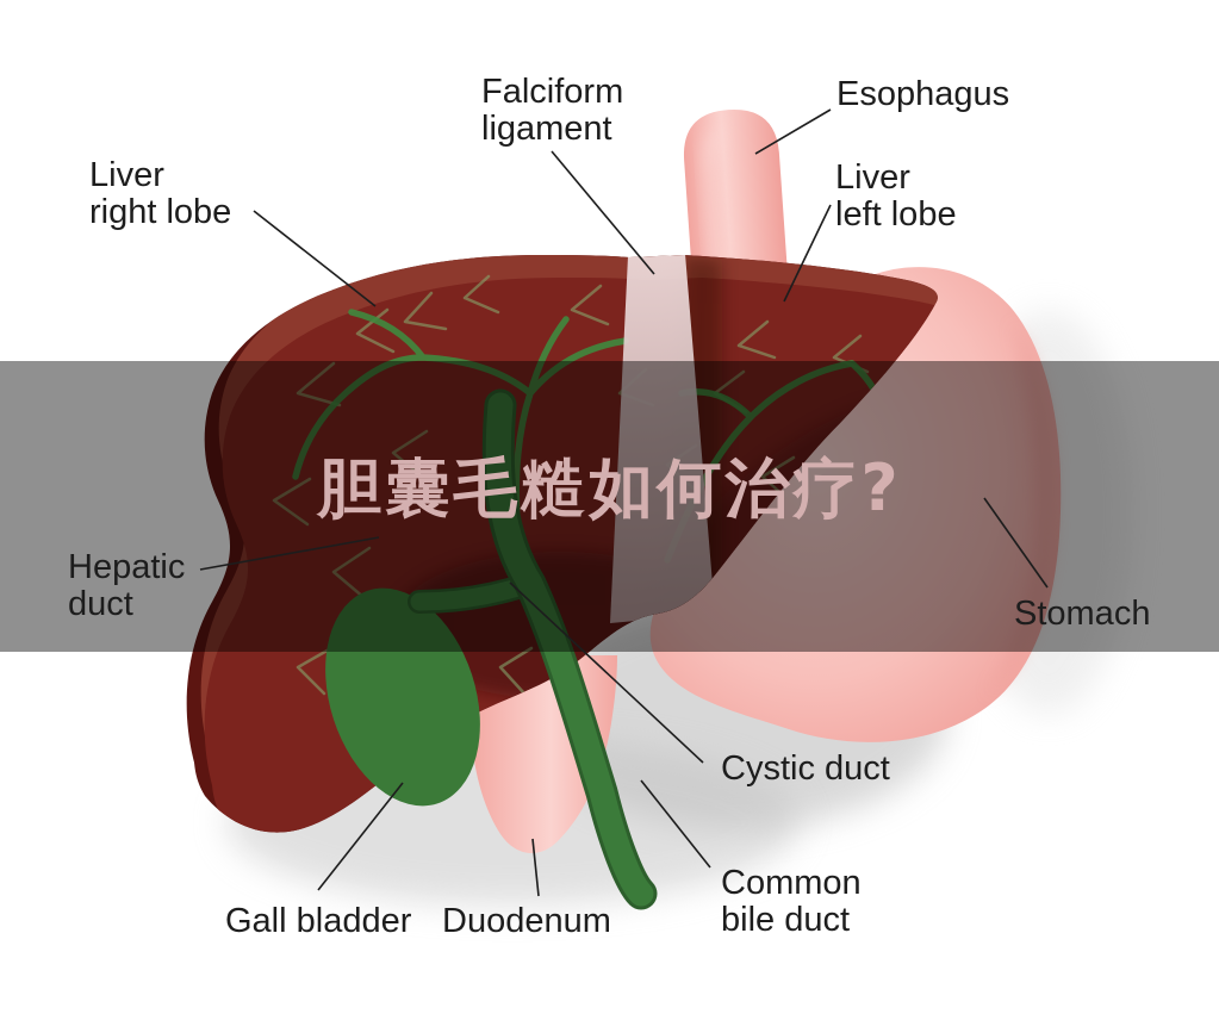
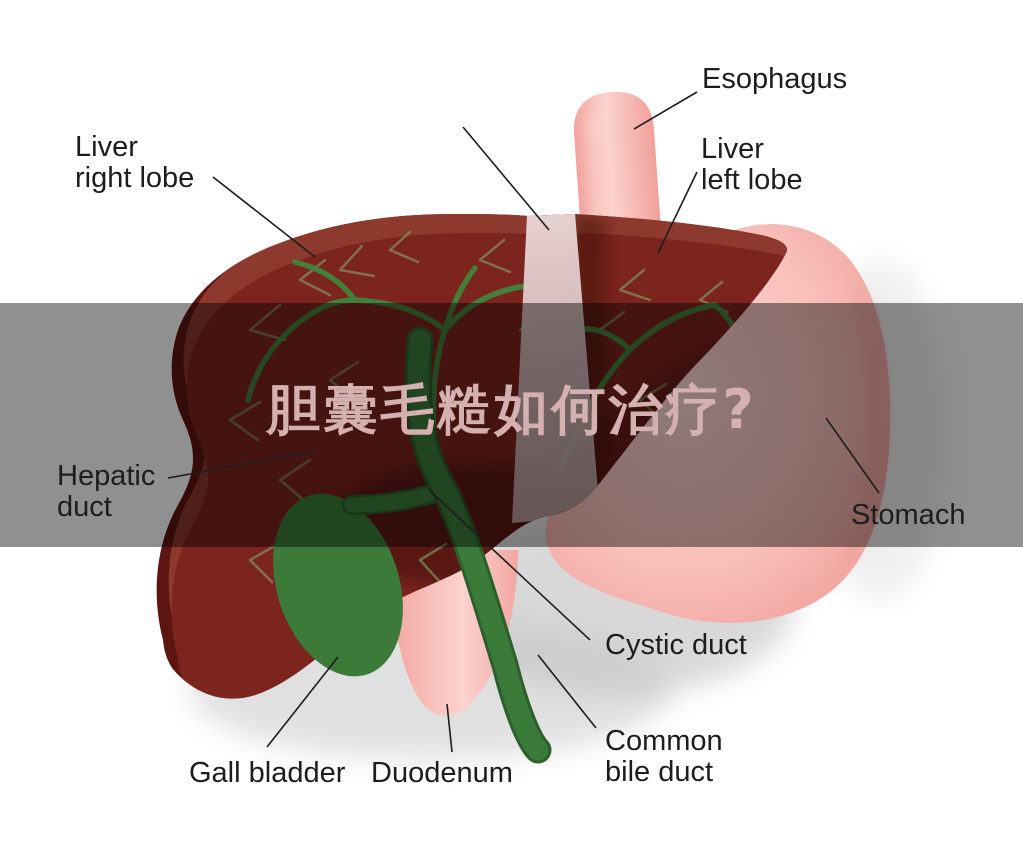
  Liver
  right lobe
- Falciform
- ligament
  Esophagus
  Liver
  left lobe
  Hepatic
  duct
  Stomach
  Cystic duct
  Common
  bile duct
  Gall bladder
  Duodenum
  胆囊毛糙如何治疗?
